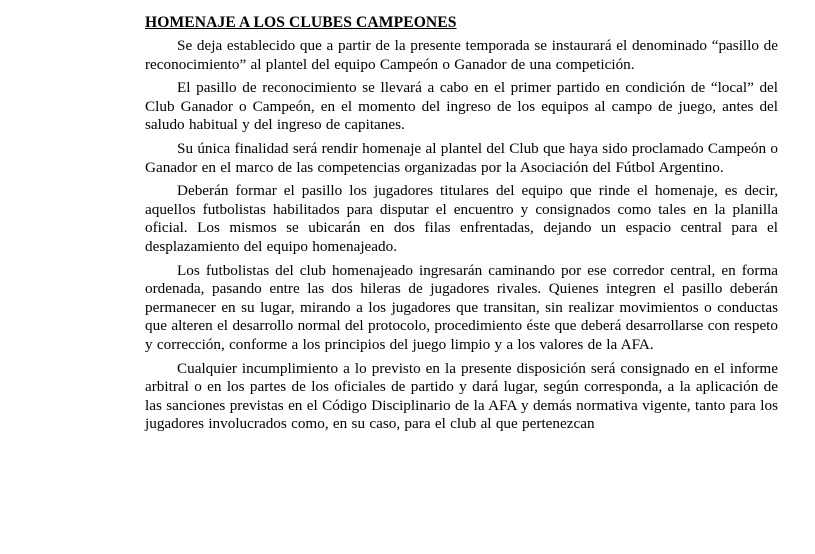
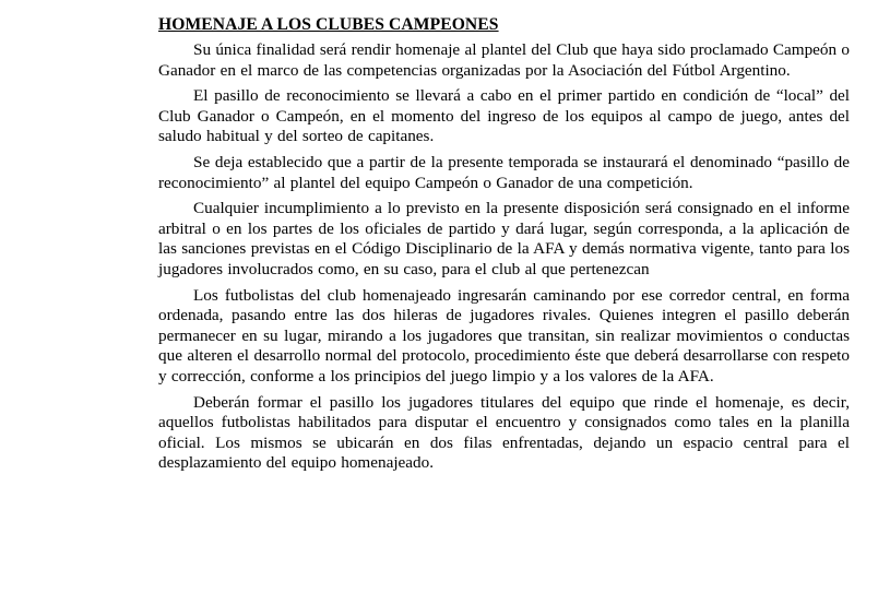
  HOMENAJE A LOS CLUBES CAMPEONES
- Se deja establecido que a partir de la presente temporada se instaurará el denominado “pasillo de reconocimiento” al plantel del equipo Campeón o Ganador de una competición.
+ Su única finalidad será rendir homenaje al plantel del Club que haya sido proclamado Campeón o Ganador en el marco de las competencias organizadas por la Asociación del Fútbol Argentino.
- El pasillo de reconocimiento se llevará a cabo en el primer partido en condición de “local” del Club Ganador o Campeón, en el momento del ingreso de los equipos al campo de juego, antes del saludo habitual y del ingreso de capitanes.
+ El pasillo de reconocimiento se llevará a cabo en el primer partido en condición de “local” del Club Ganador o Campeón, en el momento del ingreso de los equipos al campo de juego, antes del saludo habitual y del sorteo de capitanes.
- Su única finalidad será rendir homenaje al plantel del Club que haya sido proclamado Campeón o Ganador en el marco de las competencias organizadas por la Asociación del Fútbol Argentino.
+ Se deja establecido que a partir de la presente temporada se instaurará el denominado “pasillo de reconocimiento” al plantel del equipo Campeón o Ganador de una competición.
- Deberán formar el pasillo los jugadores titulares del equipo que rinde el homenaje, es decir, aquellos futbolistas habilitados para disputar el encuentro y consignados como tales en la planilla oficial. Los mismos se ubicarán en dos filas enfrentadas, dejando un espacio central para el desplazamiento del equipo homenajeado.
+ Cualquier incumplimiento a lo previsto en la presente disposición será consignado en el informe arbitral o en los partes de los oficiales de partido y dará lugar, según corresponda, a la aplicación de las sanciones previstas en el Código Disciplinario de la AFA y demás normativa vigente, tanto para los jugadores involucrados como, en su caso, para el club al que pertenezcan
  Los futbolistas del club homenajeado ingresarán caminando por ese corredor central, en forma ordenada, pasando entre las dos hileras de jugadores rivales. Quienes integren el pasillo deberán permanecer en su lugar, mirando a los jugadores que transitan, sin realizar movimientos o conductas que alteren el desarrollo normal del protocolo, procedimiento éste que deberá desarrollarse con respeto y corrección, conforme a los principios del juego limpio y a los valores de la AFA.
- Cualquier incumplimiento a lo previsto en la presente disposición será consignado en el informe arbitral o en los partes de los oficiales de partido y dará lugar, según corresponda, a la aplicación de las sanciones previstas en el Código Disciplinario de la AFA y demás normativa vigente, tanto para los jugadores involucrados como, en su caso, para el club al que pertenezcan
+ Deberán formar el pasillo los jugadores titulares del equipo que rinde el homenaje, es decir, aquellos futbolistas habilitados para disputar el encuentro y consignados como tales en la planilla oficial. Los mismos se ubicarán en dos filas enfrentadas, dejando un espacio central para el desplazamiento del equipo homenajeado.
